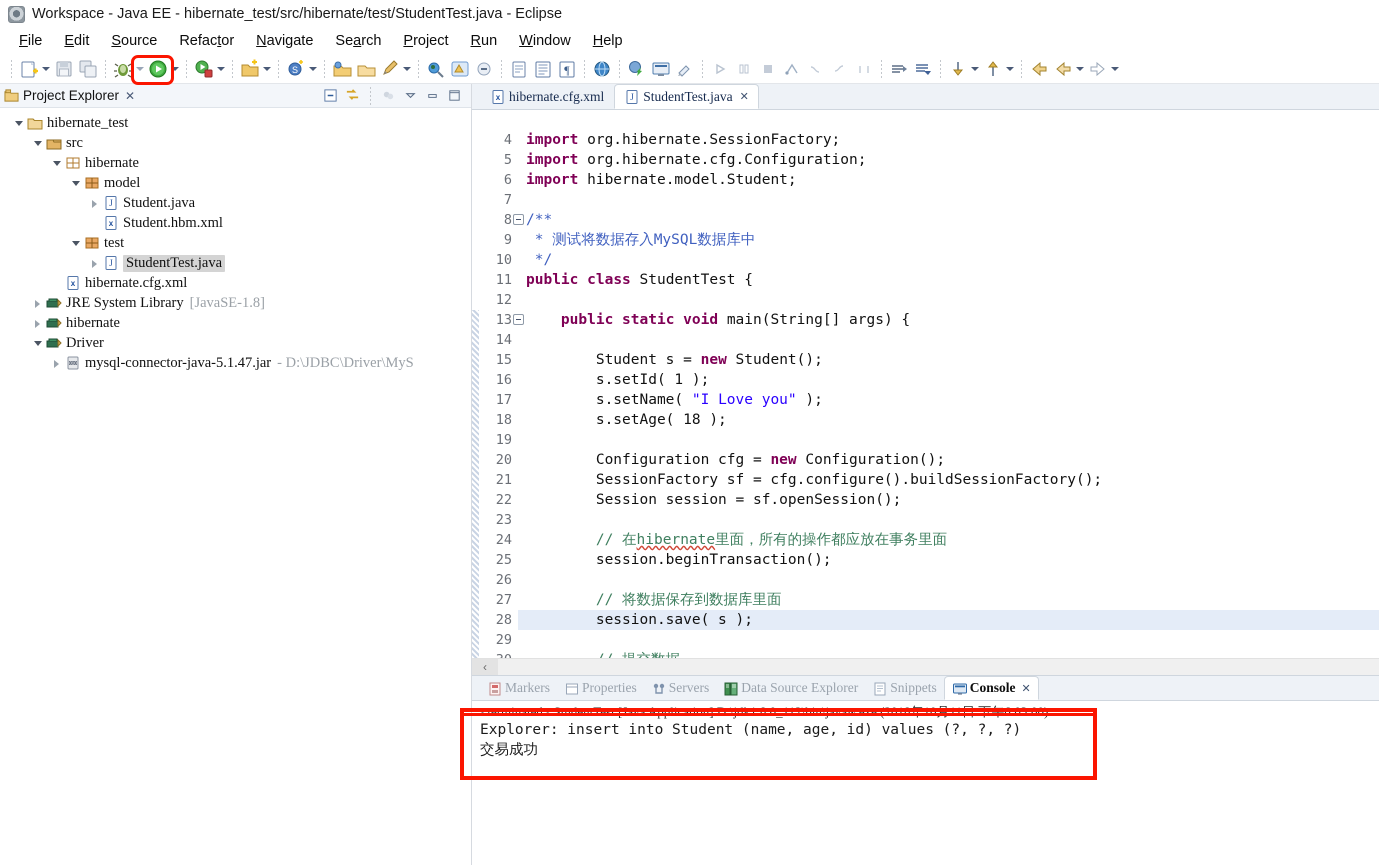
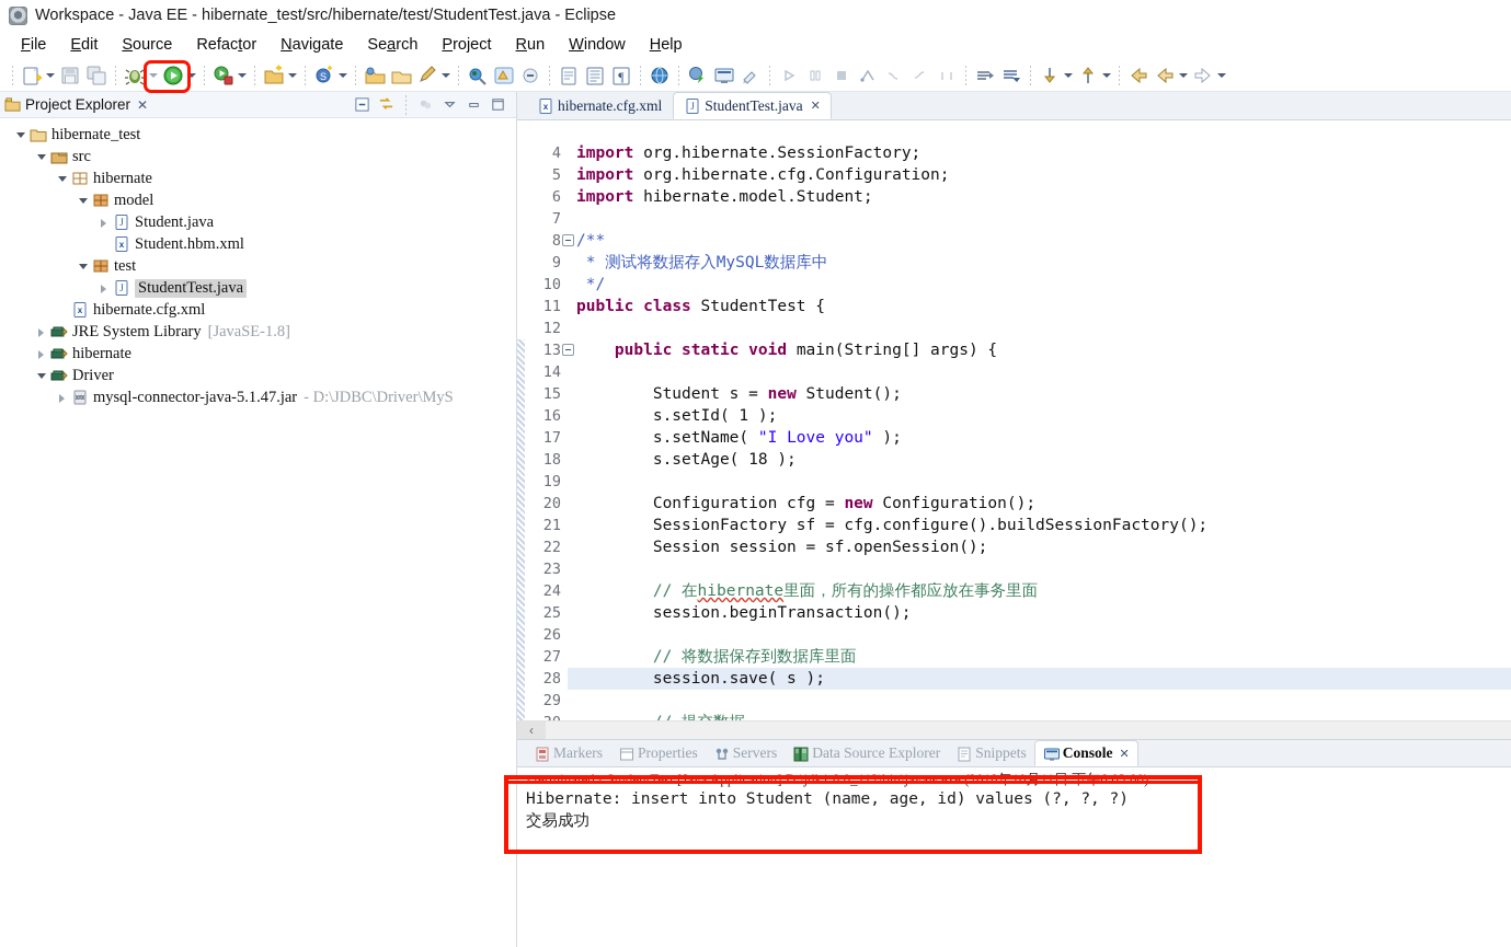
  Workspace - Java EE - hibernate_test/src/hibernate/test/StudentTest.java - Eclipse
  File
  Edit
  Source
  Refactor
  Navigate
  Search
  Project
  Run
  Window
  Help
  S
  ¶
  Project Explorer
  ✕
  hibernate_test
  src
  hibernate
  model
  J
  Student.java
  x
  Student.hbm.xml
  test
  J
  StudentTest.java
  x
  hibernate.cfg.xml
  JRE System Library
  [JavaSE-1.8]
  hibernate
  Driver
  mysql-connector-java-5.1.47.jar
  - D:\JDBC\Driver\MyS
  x
  hibernate.cfg.xml
  J
  StudentTest.java
  ✕
  4
  5
  6
  7
  8
  9
  10
  11
  12
  13
  14
  15
  16
  17
  18
  19
  20
  21
  22
  23
  24
  25
  26
  27
  28
  29
  import org.hibernate.SessionFactory;
  import org.hibernate.cfg.Configuration;
  import hibernate.model.Student;
  /**
  * 测试将数据存入MySQL数据库中
  */
  public class StudentTest {
  public static void main(String[] args) {
  Student s = new Student();
  s.setId( 1 );
  s.setName( "I Love you" );
  s.setAge( 18 );
  Configuration cfg = new Configuration();
  SessionFactory sf = cfg.configure().buildSessionFactory();
  Session session = sf.openSession();
  // 在hibernate里面，所有的操作都应放在事务里面
  session.beginTransaction();
  // 将数据保存到数据库里面
  session.save( s );
  ‹
  Markers
  Properties
  Servers
  Data Source Explorer
  Snippets
  Console
  ✕
  <terminated> StudentTest [Java Application] D:\jdk1.8.0_112\bin\javaw.exe (2018年10月11日 下午6:03:00)
- Explorer: insert into Student (name, age, id) values (?, ?, ?)
+ Hibernate: insert into Student (name, age, id) values (?, ?, ?)
  交易成功
